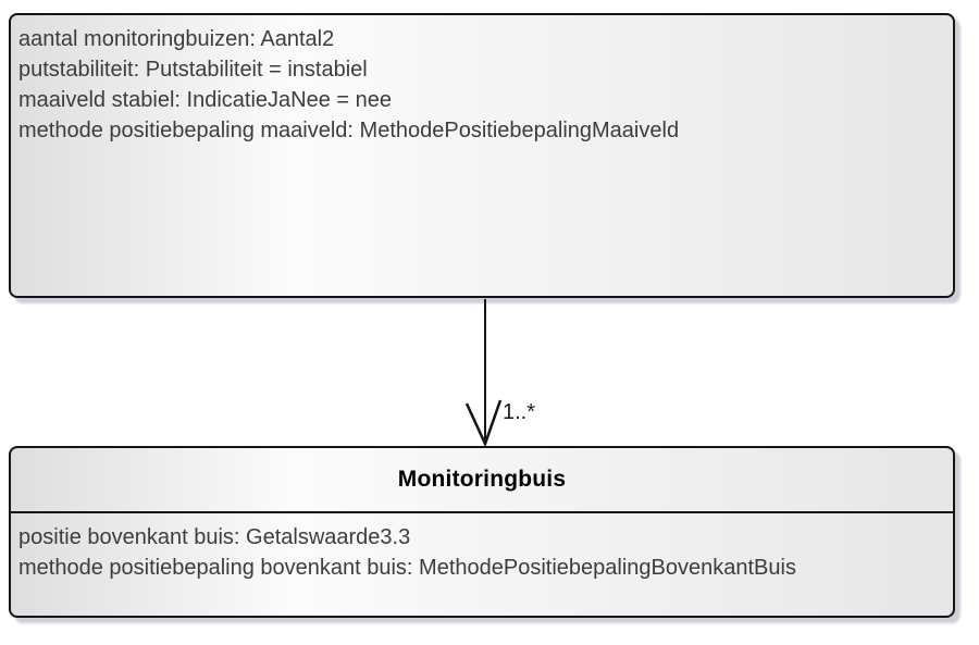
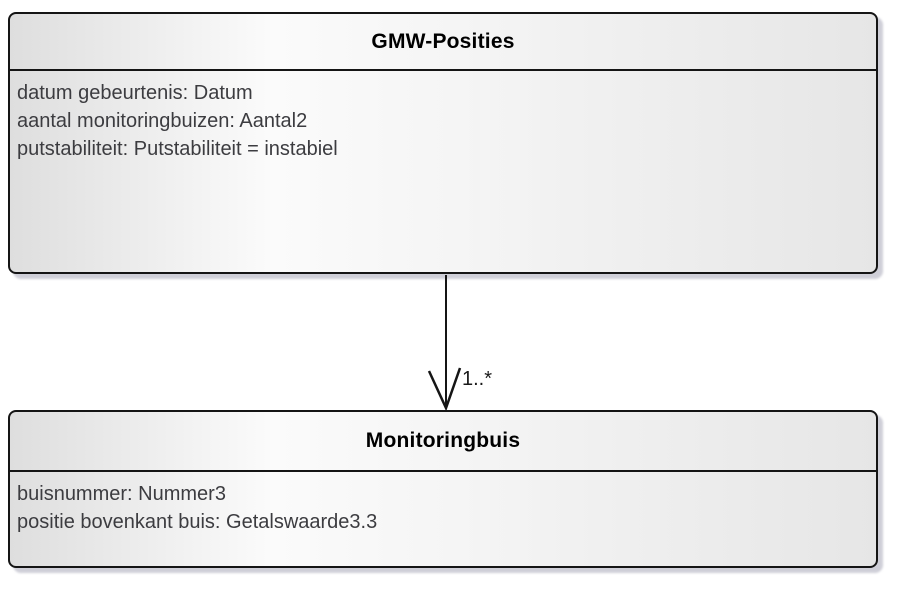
+ GMW-Posities
+ datum gebeurtenis: Datum
  aantal monitoringbuizen: Aantal2
  putstabiliteit: Putstabiliteit = instabiel
- maaiveld stabiel: IndicatieJaNee = nee
- methode positiebepaling maaiveld: MethodePositiebepalingMaaiveld
  1..*
  Monitoringbuis
+ buisnummer: Nummer3
  positie bovenkant buis: Getalswaarde3.3
- methode positiebepaling bovenkant buis: MethodePositiebepalingBovenkantBuis
